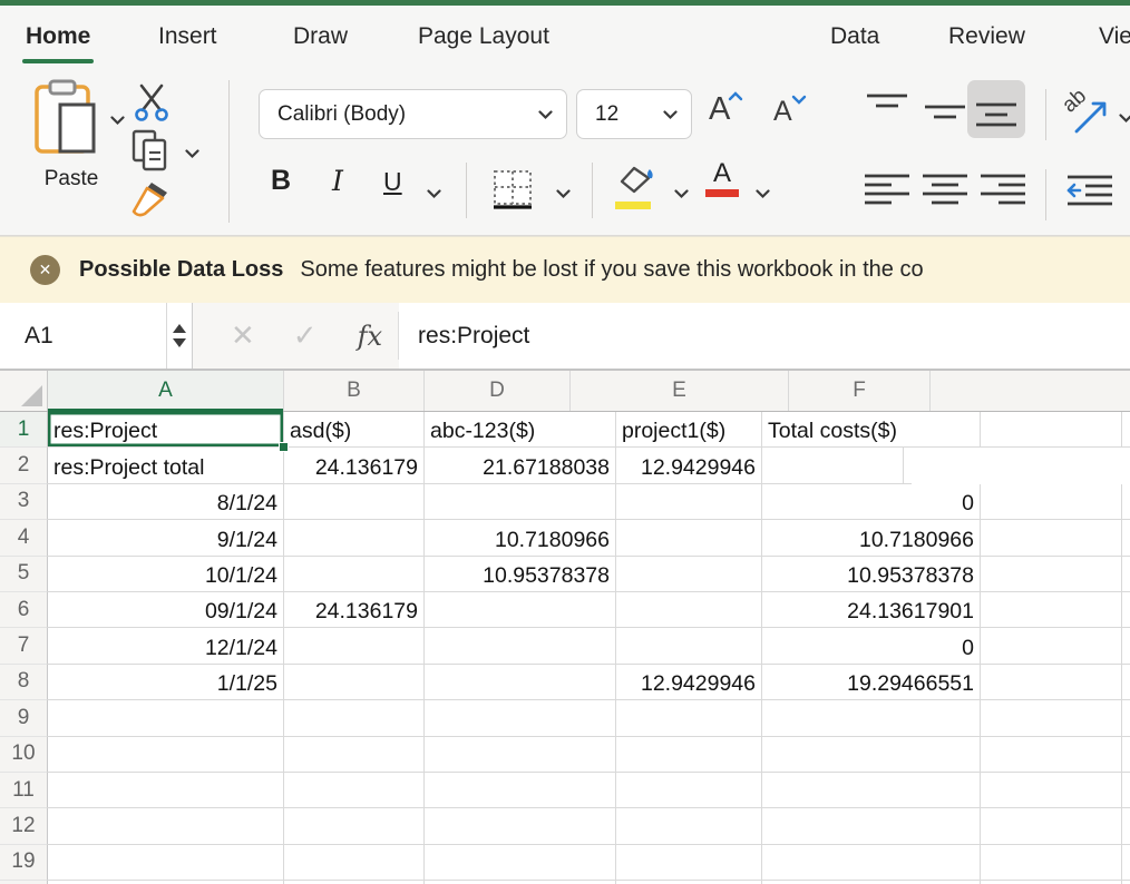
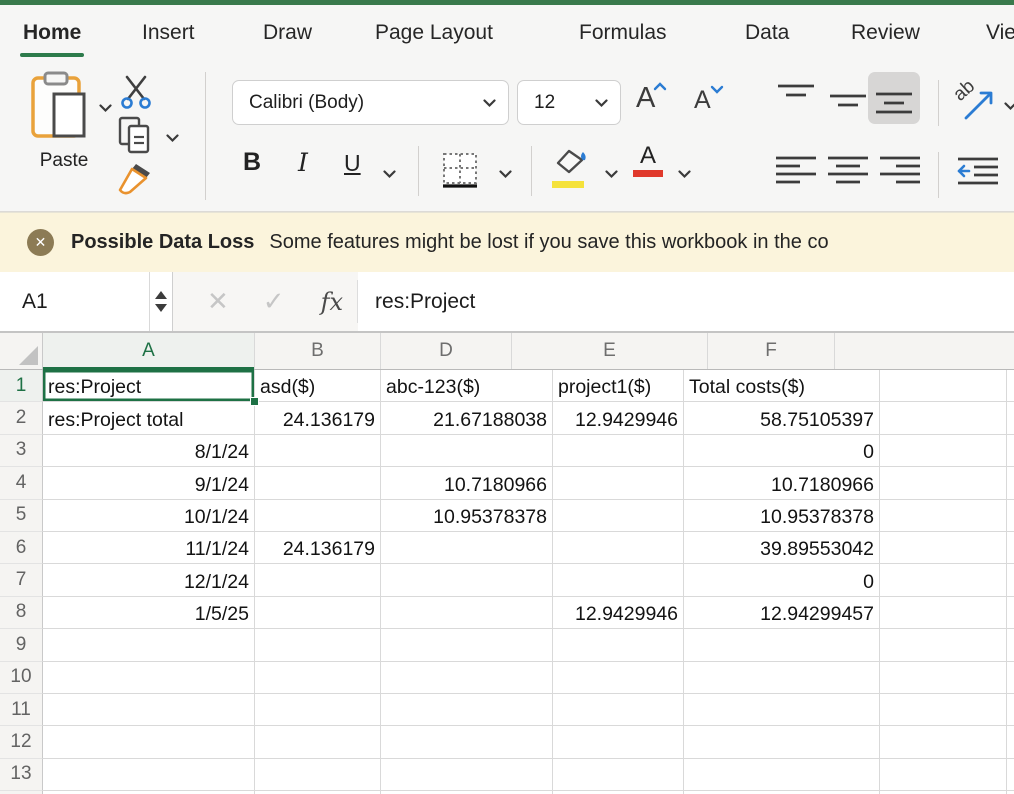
  Home
  Insert
  Draw
  Page Layout
+ Formulas
  Data
  Review
  Vie
  Paste
  Calibri (Body)
  12
  A
  A
  B
  I
  U
  A
  ✕
  Possible Data Loss
  Some features might be lost if you save this workbook in the co
  A1
  ✕
  ✓
  fx
  res:Project
  A
  B
  D
  E
  F
  1
  res:Project
  asd($)
  abc-123($)
  project1($)
  Total costs($)
  2
  res:Project total
  24.136179
  21.67188038
  12.9429946
+ 58.75105397
  3
  8/1/24
  0
  4
  9/1/24
  10.7180966
  10.7180966
  5
  10/1/24
  10.95378378
  10.95378378
  6
- 09/1/24
+ 11/1/24
  24.136179
- 24.13617901
+ 39.89553042
  7
  12/1/24
  0
  8
- 1/1/25
+ 1/5/25
  12.9429946
- 19.29466551
+ 12.94299457
  9
  10
  11
  12
- 19
+ 13
